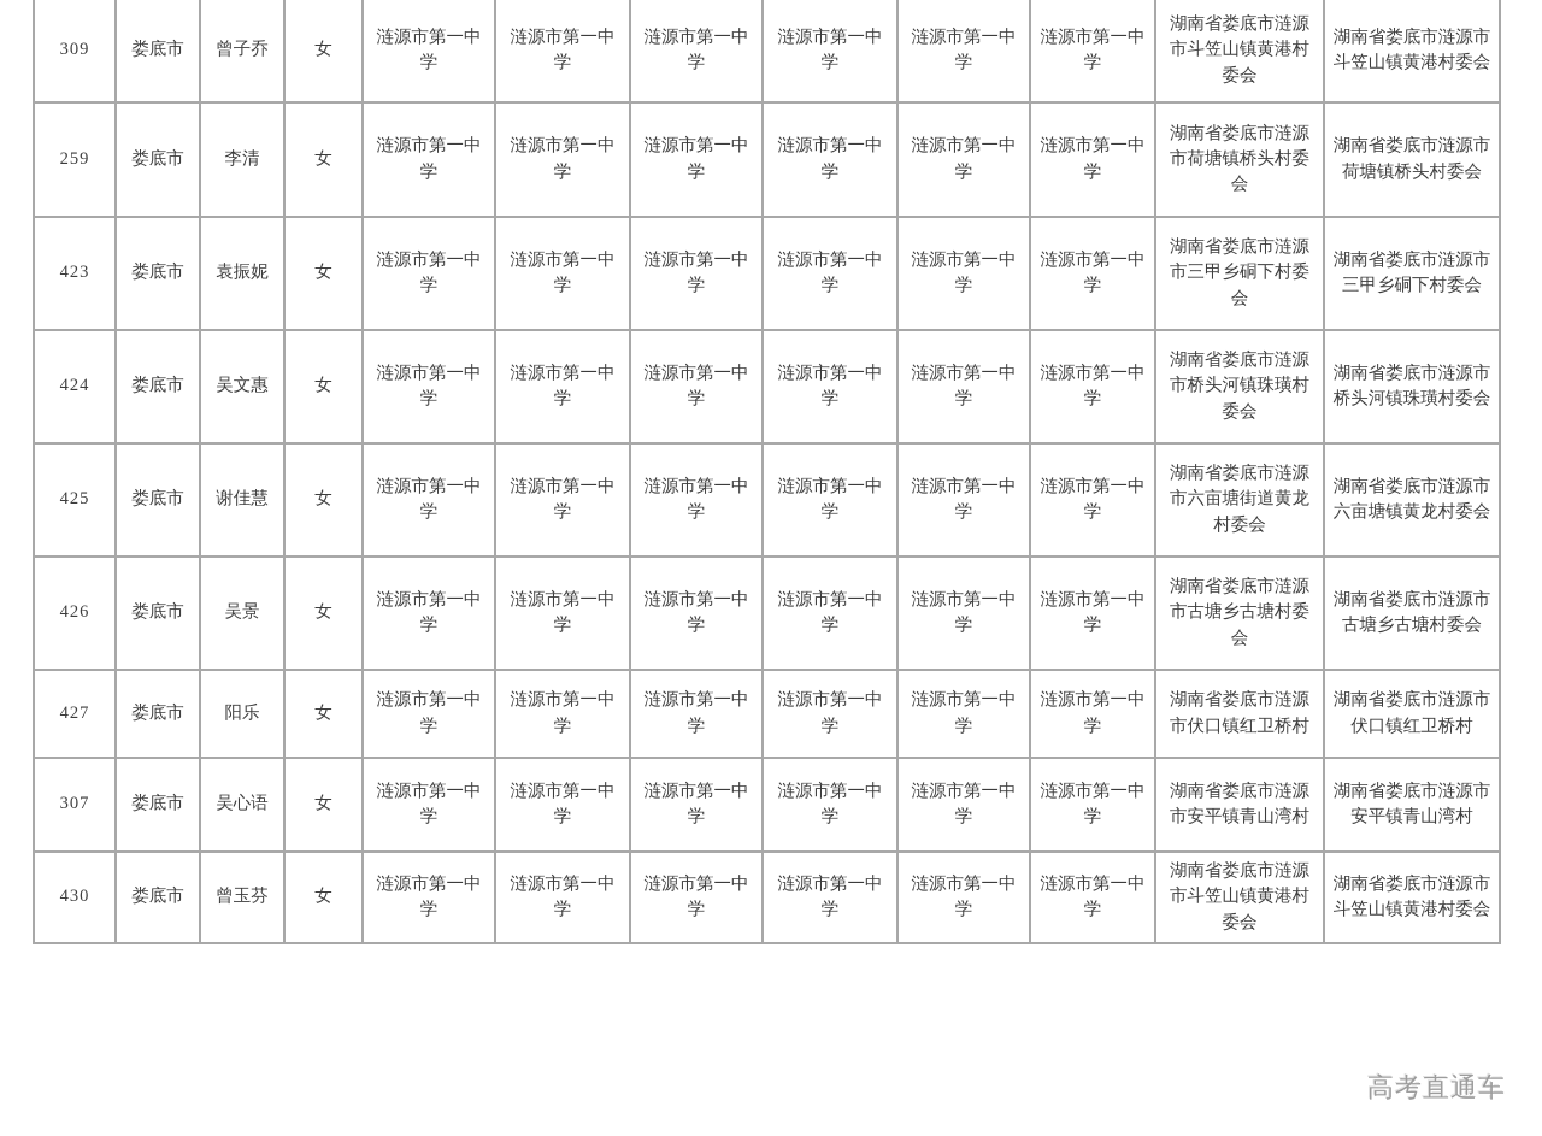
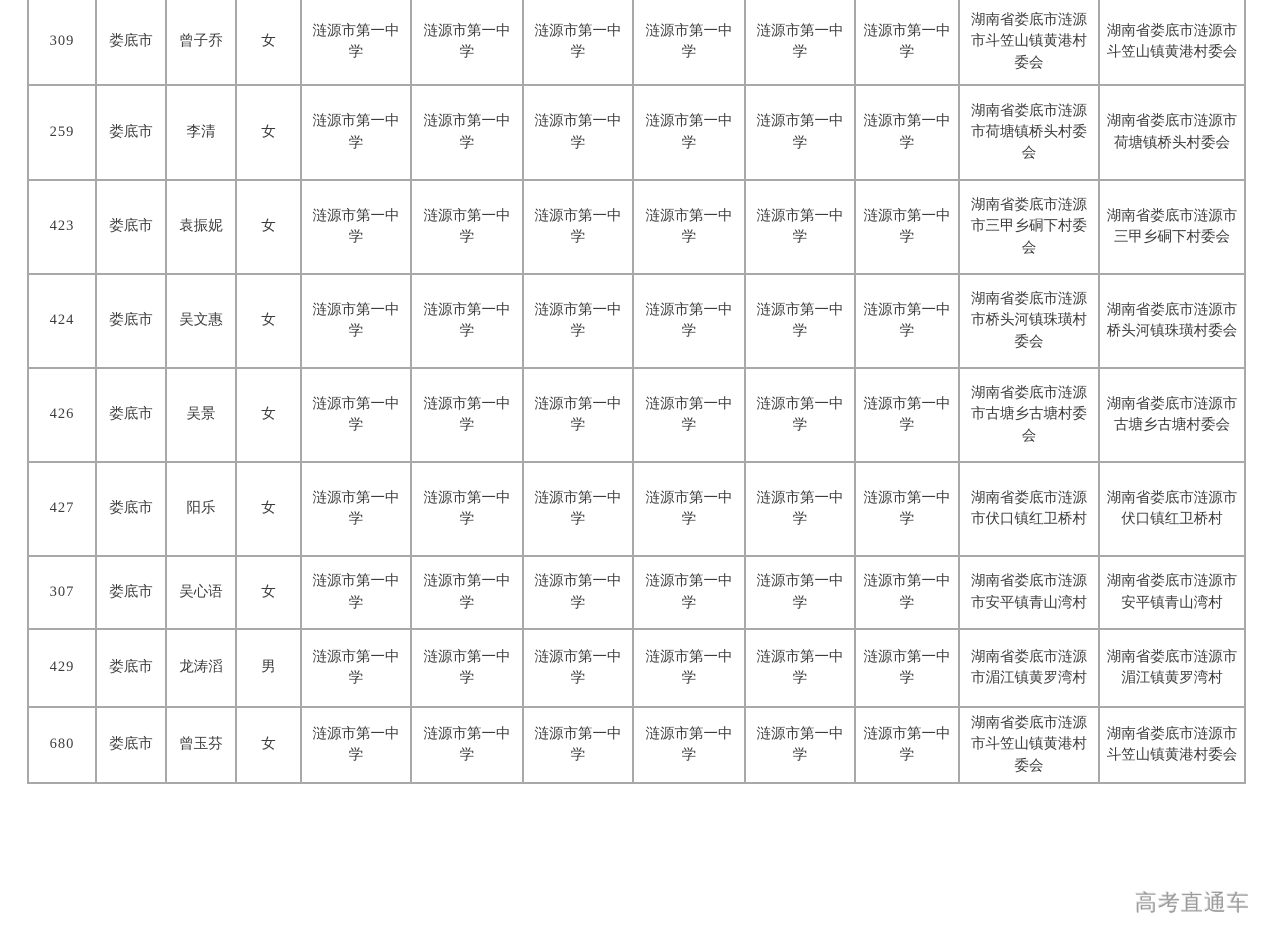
  309	娄底市	曾子乔	女	涟源市第一中学	涟源市第一中学	涟源市第一中学	涟源市第一中学	涟源市第一中学	涟源市第一中学	湖南省娄底市涟源市斗笠山镇黄港村委会	湖南省娄底市涟源市斗笠山镇黄港村委会
  259	娄底市	李清	女	涟源市第一中学	涟源市第一中学	涟源市第一中学	涟源市第一中学	涟源市第一中学	涟源市第一中学	湖南省娄底市涟源市荷塘镇桥头村委会	湖南省娄底市涟源市荷塘镇桥头村委会
  423	娄底市	袁振妮	女	涟源市第一中学	涟源市第一中学	涟源市第一中学	涟源市第一中学	涟源市第一中学	涟源市第一中学	湖南省娄底市涟源市三甲乡硐下村委会	湖南省娄底市涟源市三甲乡硐下村委会
  424	娄底市	吴文惠	女	涟源市第一中学	涟源市第一中学	涟源市第一中学	涟源市第一中学	涟源市第一中学	涟源市第一中学	湖南省娄底市涟源市桥头河镇珠璜村委会	湖南省娄底市涟源市桥头河镇珠璜村委会
- 425	娄底市	谢佳慧	女	涟源市第一中学	涟源市第一中学	涟源市第一中学	涟源市第一中学	涟源市第一中学	涟源市第一中学	湖南省娄底市涟源市六亩塘街道黄龙村委会	湖南省娄底市涟源市六亩塘镇黄龙村委会
  426	娄底市	吴景	女	涟源市第一中学	涟源市第一中学	涟源市第一中学	涟源市第一中学	涟源市第一中学	涟源市第一中学	湖南省娄底市涟源市古塘乡古塘村委会	湖南省娄底市涟源市古塘乡古塘村委会
  427	娄底市	阳乐	女	涟源市第一中学	涟源市第一中学	涟源市第一中学	涟源市第一中学	涟源市第一中学	涟源市第一中学	湖南省娄底市涟源市伏口镇红卫桥村	湖南省娄底市涟源市伏口镇红卫桥村
  307	娄底市	吴心语	女	涟源市第一中学	涟源市第一中学	涟源市第一中学	涟源市第一中学	涟源市第一中学	涟源市第一中学	湖南省娄底市涟源市安平镇青山湾村	湖南省娄底市涟源市安平镇青山湾村
+ 429	娄底市	龙涛滔	男	涟源市第一中学	涟源市第一中学	涟源市第一中学	涟源市第一中学	涟源市第一中学	涟源市第一中学	湖南省娄底市涟源市湄江镇黄罗湾村	湖南省娄底市涟源市湄江镇黄罗湾村
- 430	娄底市	曾玉芬	女	涟源市第一中学	涟源市第一中学	涟源市第一中学	涟源市第一中学	涟源市第一中学	涟源市第一中学	湖南省娄底市涟源市斗笠山镇黄港村委会	湖南省娄底市涟源市斗笠山镇黄港村委会
+ 680	娄底市	曾玉芬	女	涟源市第一中学	涟源市第一中学	涟源市第一中学	涟源市第一中学	涟源市第一中学	涟源市第一中学	湖南省娄底市涟源市斗笠山镇黄港村委会	湖南省娄底市涟源市斗笠山镇黄港村委会
  高考直通车
